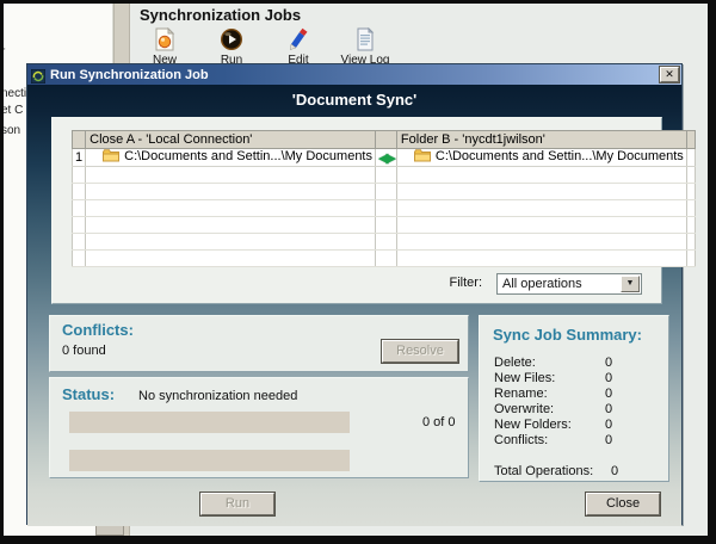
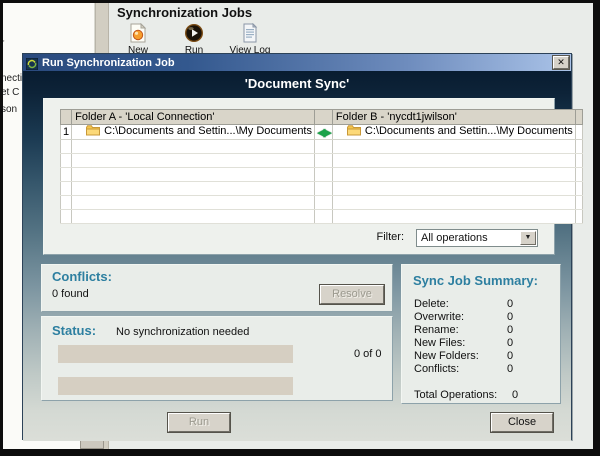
  r
  necti
  et C
  son
  Synchronization Jobs
  New
  Run
- Edit
  View Log
  Run Synchronization Job
  ✕
  'Document Sync'
- 	Close A - 'Local Connection'		Folder B - 'nycdt1jwilson'
+ 	Folder A - 'Local Connection'		Folder B - 'nycdt1jwilson'
  1	C:\Documents and Settin...\My Documents	◀▶	C:\Documents and Settin...\My Documents
  Filter:
  All operations
  Conflicts:
  0 found
  Resolve
  Status:
  No synchronization needed
  0 of 0
  Sync Job Summary:
  Delete:
  0
- New Files:
+ Overwrite:
  0
  Rename:
  0
- Overwrite:
+ New Files:
  0
  New Folders:
  0
  Conflicts:
  0
  Total Operations:
  0
  Run
  Close
